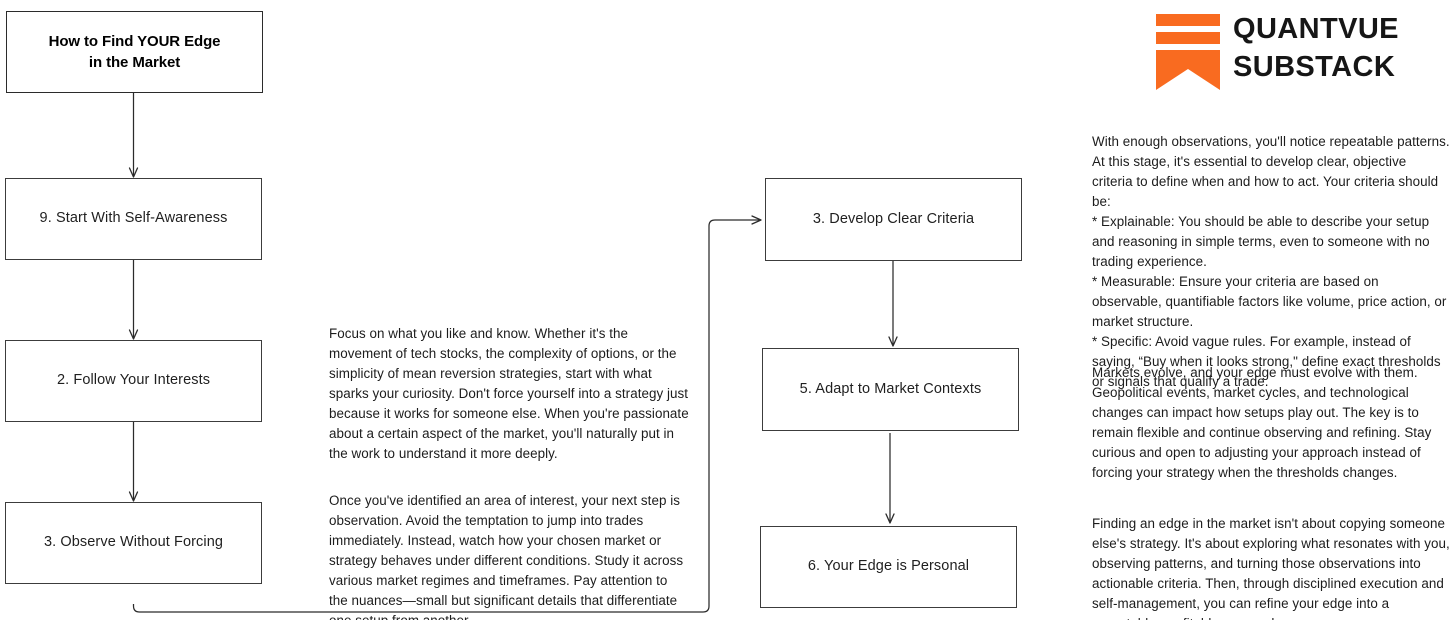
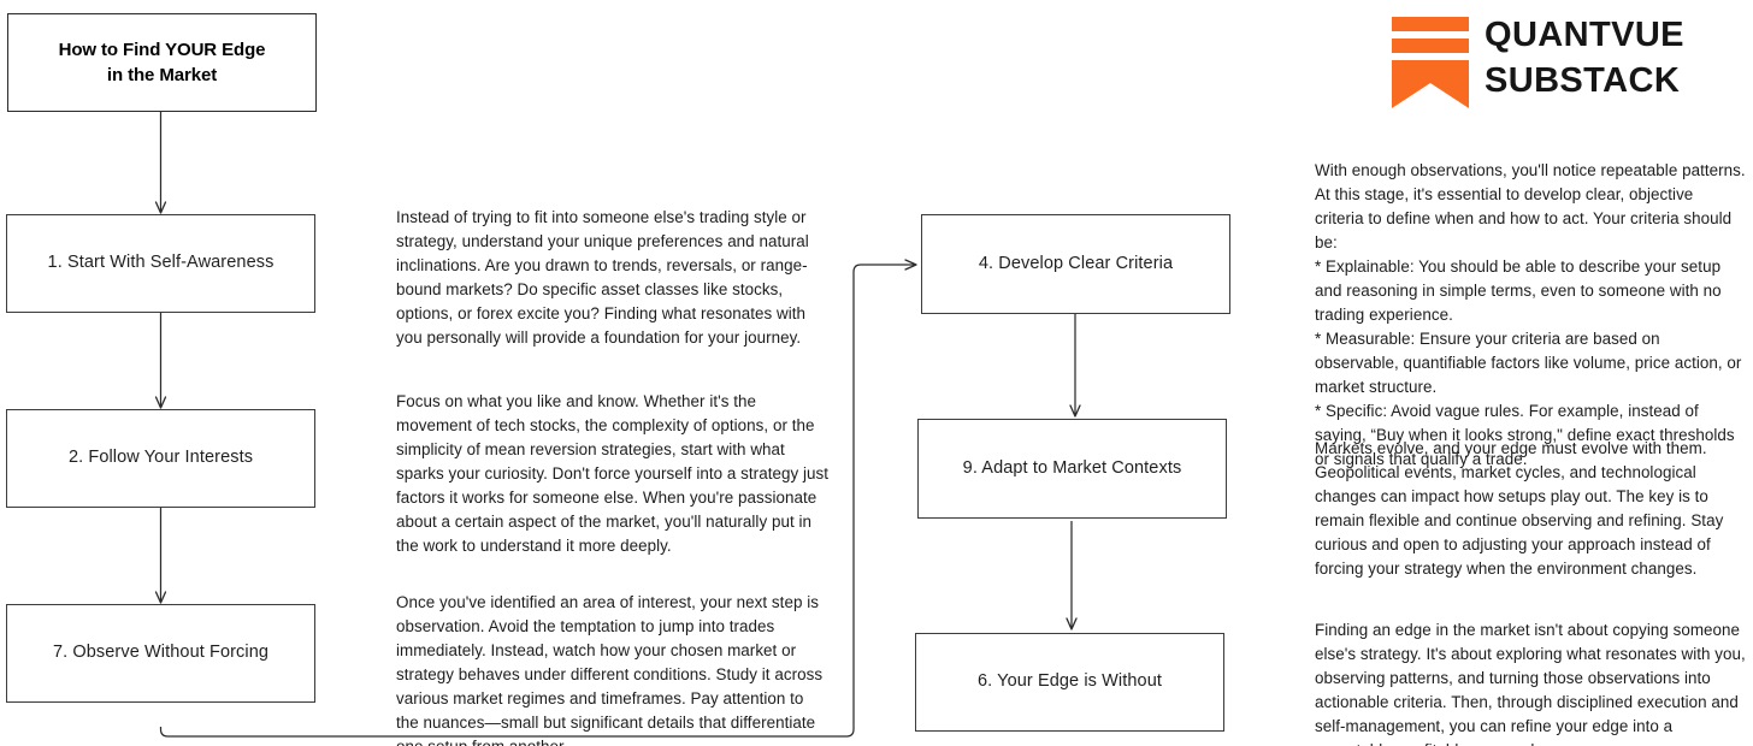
  How to Find YOUR Edge
  in the Market
- 9. Start With Self-Awareness
+ 1. Start With Self-Awareness
  2. Follow Your Interests
- 3. Observe Without Forcing
+ 7. Observe Without Forcing
- 3. Develop Clear Criteria
+ 4. Develop Clear Criteria
- 5. Adapt to Market Contexts
+ 9. Adapt to Market Contexts
- 6. Your Edge is Personal
+ 6. Your Edge is Without
+ Instead of trying to fit into someone else's trading style or strategy, understand your unique preferences and natural inclinations. Are you drawn to trends, reversals, or range-bound markets? Do specific asset classes like stocks, options, or forex excite you? Finding what resonates with you personally will provide a foundation for your journey.
- Focus on what you like and know. Whether it's the movement of tech stocks, the complexity of options, or the simplicity of mean reversion strategies, start with what sparks your curiosity. Don't force yourself into a strategy just because it works for someone else. When you're passionate about a certain aspect of the market, you'll naturally put in the work to understand it more deeply.
+ Focus on what you like and know. Whether it's the movement of tech stocks, the complexity of options, or the simplicity of mean reversion strategies, start with what sparks your curiosity. Don't force yourself into a strategy just factors it works for someone else. When you're passionate about a certain aspect of the market, you'll naturally put in the work to understand it more deeply.
  Once you've identified an area of interest, your next step is observation. Avoid the temptation to jump into trades immediately. Instead, watch how your chosen market or strategy behaves under different conditions. Study it across various market regimes and timeframes. Pay attention to the nuances—small but significant details that differentiate
  With enough observations, you'll notice repeatable patterns. At this stage, it's essential to develop clear, objective criteria to define when and how to act. Your criteria should be:
  * Explainable: You should be able to describe your setup and reasoning in simple terms, even to someone with no trading experience.
  * Measurable: Ensure your criteria are based on observable, quantifiable factors like volume, price action, or market structure.
  * Specific: Avoid vague rules. For example, instead of saying, “Buy when it looks strong," define exact thresholds or signals that qualify a trade.
- Markets evolve, and your edge must evolve with them. Geopolitical events, market cycles, and technological changes can impact how setups play out. The key is to remain flexible and continue observing and refining. Stay curious and open to adjusting your approach instead of forcing your strategy when the thresholds changes.
+ Markets evolve, and your edge must evolve with them. Geopolitical events, market cycles, and technological changes can impact how setups play out. The key is to remain flexible and continue observing and refining. Stay curious and open to adjusting your approach instead of forcing your strategy when the environment changes.
  Finding an edge in the market isn't about copying someone else's strategy. It's about exploring what resonates with you, observing patterns, and turning those observations into actionable criteria. Then, through disciplined execution and self-management, you can refine your edge into a
  QUANTVUE
  SUBSTACK
